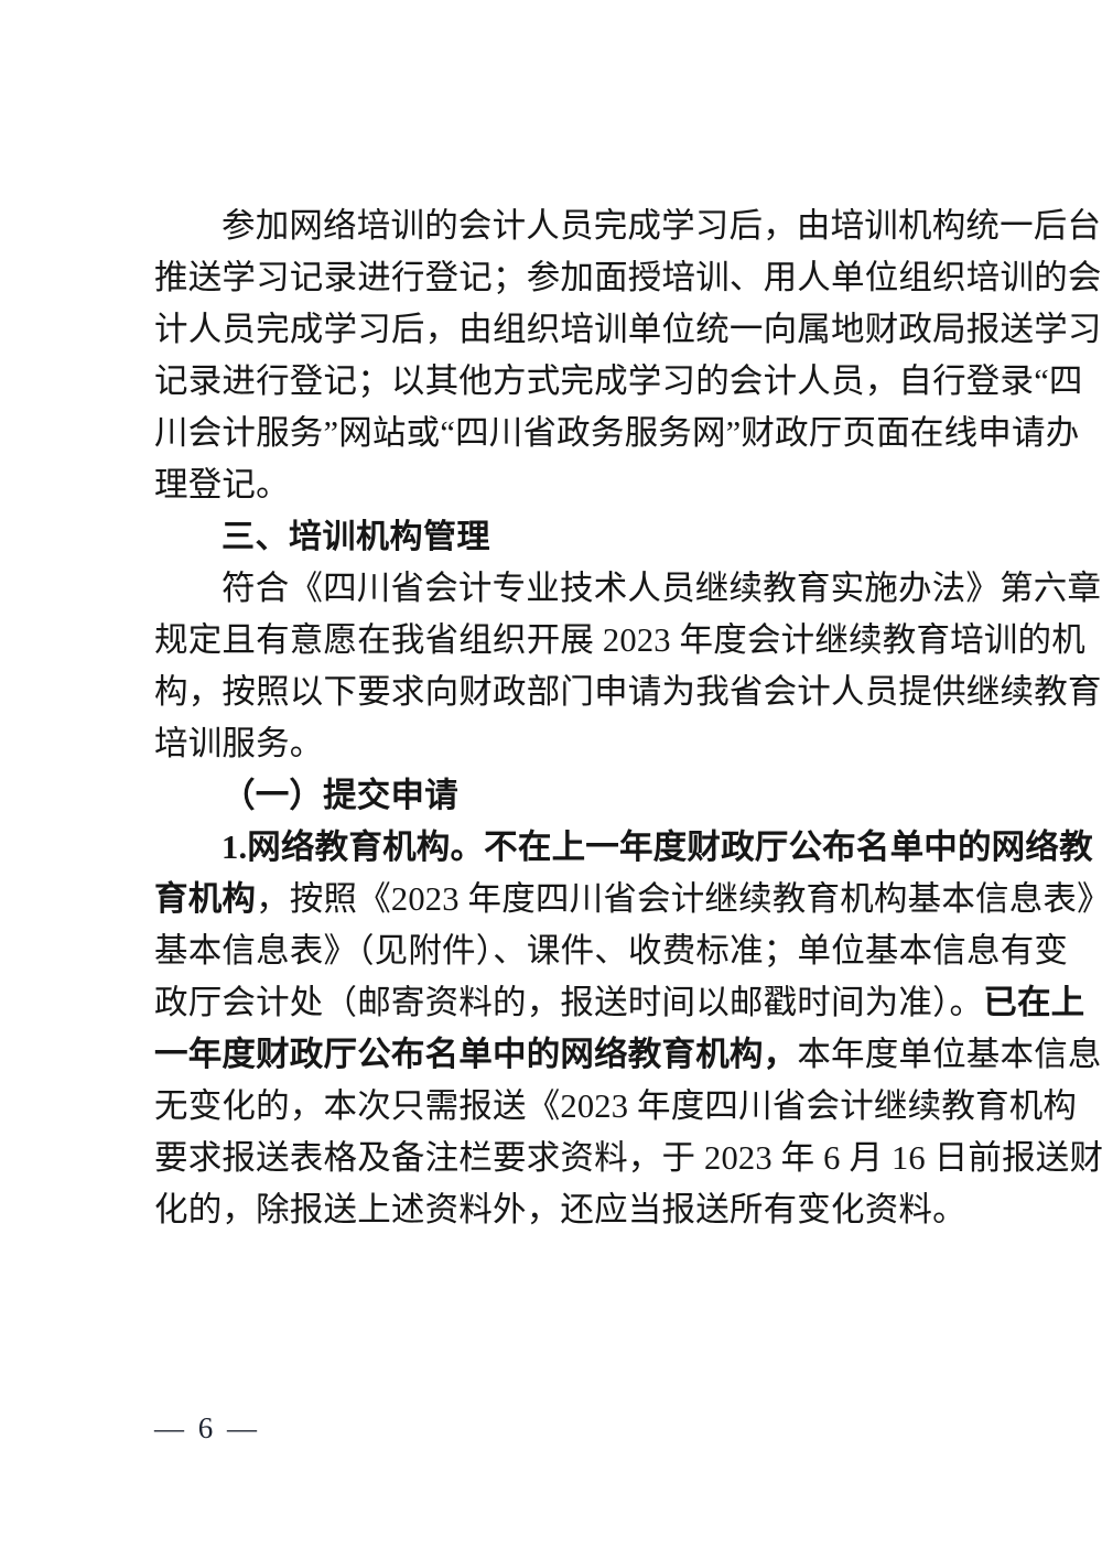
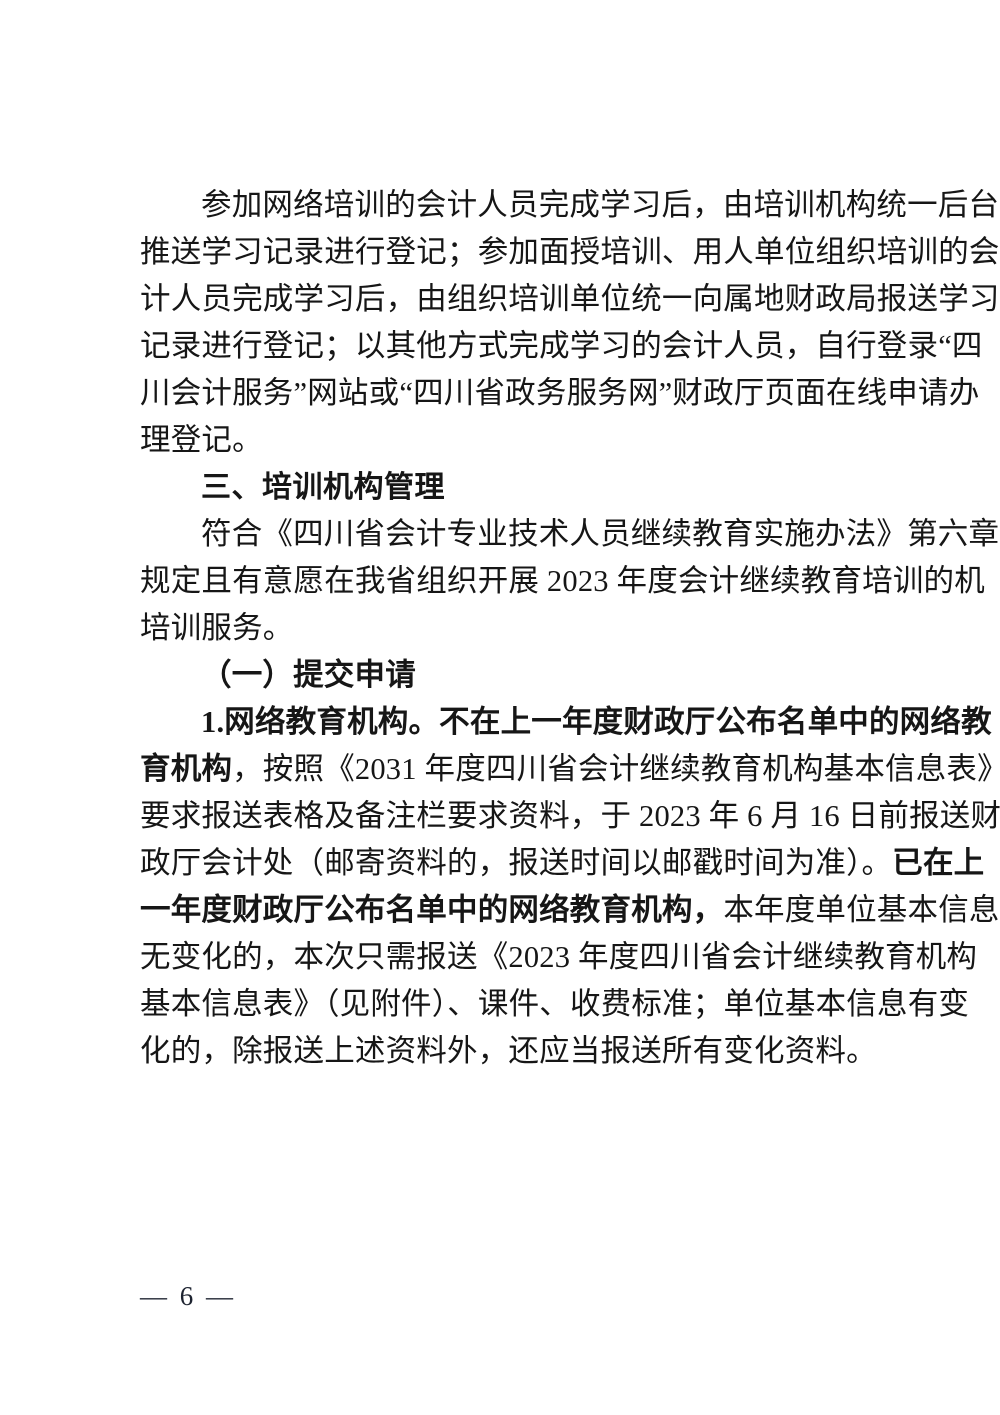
  参加网络培训的会计人员完成学习后，由培训机构统一后台
  推送学习记录进行登记；参加面授培训、用人单位组织培训的会
  计人员完成学习后，由组织培训单位统一向属地财政局报送学习
  记录进行登记；以其他方式完成学习的会计人员，自行登录“四
  川会计服务”网站或“四川省政务服务网”财政厅页面在线申请办
  理登记。
  三、培训机构管理
  符合《四川省会计专业技术人员继续教育实施办法》第六章
  规定且有意愿在我省组织开展 2023 年度会计继续教育培训的机
- 构，按照以下要求向财政部门申请为我省会计人员提供继续教育
  培训服务。
  （一）提交申请
  1.网络教育机构。不在上一年度财政厅公布名单中的网络教
- 育机构，按照《2023 年度四川省会计继续教育机构基本信息表》
+ 育机构，按照《2031 年度四川省会计继续教育机构基本信息表》
- 基本信息表》（见附件）、课件、收费标准；单位基本信息有变
+ 要求报送表格及备注栏要求资料，于 2023 年 6 月 16 日前报送财
  政厅会计处（邮寄资料的，报送时间以邮戳时间为准）。已在上
  一年度财政厅公布名单中的网络教育机构，本年度单位基本信息
  无变化的，本次只需报送《2023 年度四川省会计继续教育机构
- 要求报送表格及备注栏要求资料，于 2023 年 6 月 16 日前报送财
+ 基本信息表》（见附件）、课件、收费标准；单位基本信息有变
  化的，除报送上述资料外，还应当报送所有变化资料。
  — 6 —
